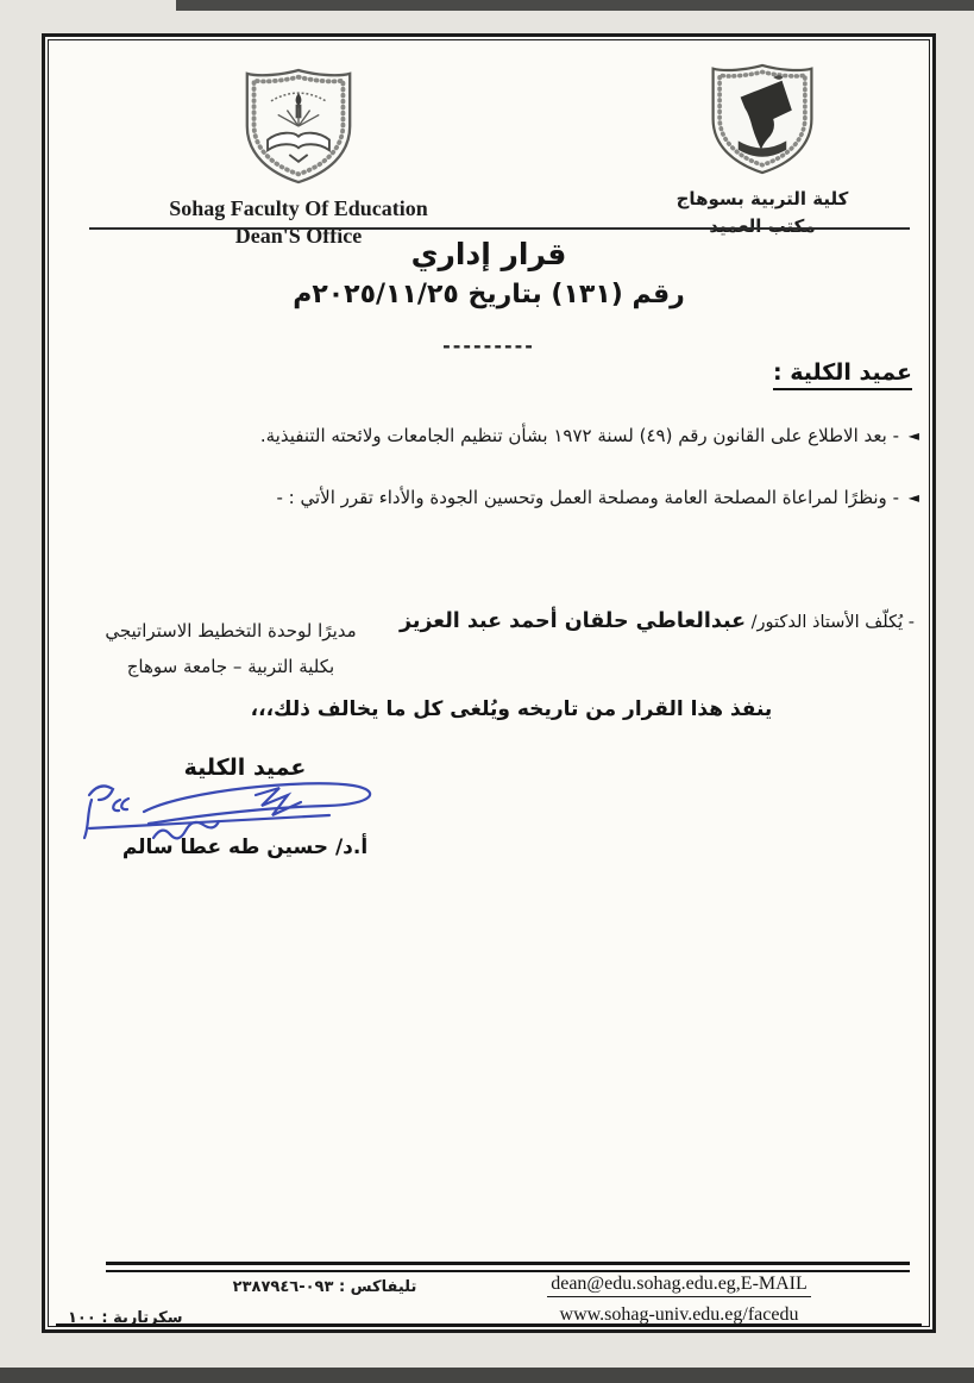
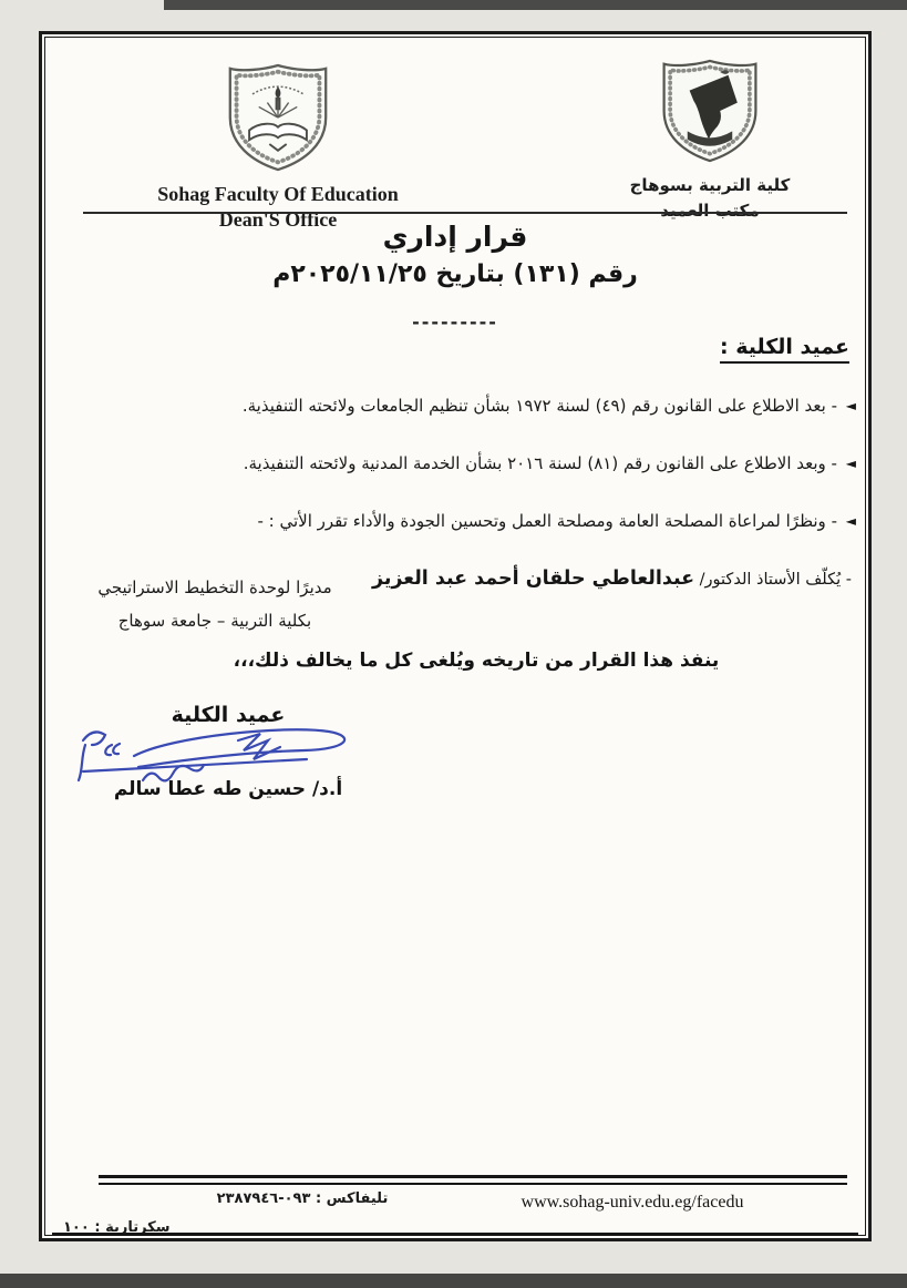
  Sohag Faculty Of Education
  Dean'S Office
  كلية التربية بسوهاج
  مكتب العميد
  قرار إداري
  رقم (١٣١) بتاريخ ٢٠٢٥/١١/٢٥م
  ---------
  عميد الكلية :
  ◄ - بعد الاطلاع على القانون رقم (٤٩) لسنة ١٩٧٢ بشأن تنظيم الجامعات ولائحته التنفيذية.
+ ◄ - وبعد الاطلاع على القانون رقم (٨١) لسنة ٢٠١٦ بشأن الخدمة المدنية ولائحته التنفيذية.
  ◄ - ونظرًا لمراعاة المصلحة العامة ومصلحة العمل وتحسين الجودة والأداء تقرر الأتي : -
  - يُكلّف الأستاذ الدكتور/ عبدالعاطي حلقان أحمد عبد العزيز
  مديرًا لوحدة التخطيط الاستراتيجي
  بكلية التربية – جامعة سوهاج
  ينفذ هذا القرار من تاريخه ويُلغى كل ما يخالف ذلك،،،
  عميد الكلية
  أ.د/ حسين طه عطا سالم
  تليفاكس : ٠٩٣-٢٣٨٧٩٤٦
  سكرتارية : ١٠٠
- dean@edu.sohag.edu.eg,E-MAIL
  www.sohag-univ.edu.eg/facedu
